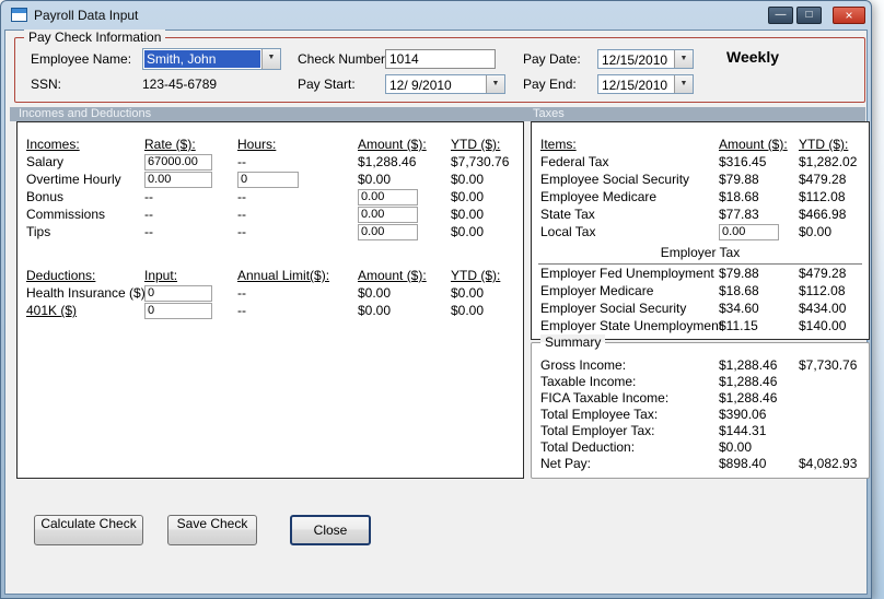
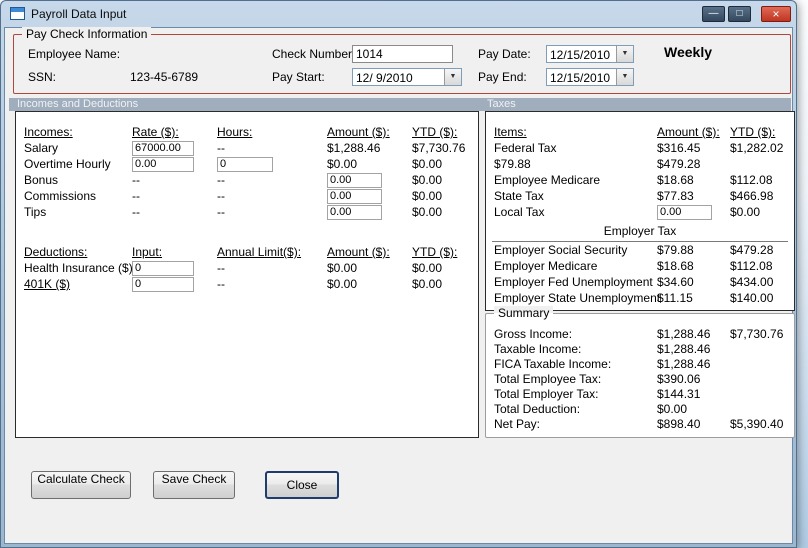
  Payroll Data Input
  —
  □
  ×
  Pay Check Information
  Employee Name:
- Smith, John
  Check Number
  1014
  Pay Date:
  12/15/2010
  Weekly
  SSN:
  123-45-6789
  Pay Start:
  12/ 9/2010
  Pay End:
  12/15/2010
  Incomes and Deductions
  Taxes
  Incomes:
  Rate ($):
  Hours:
  Amount ($):
  YTD ($):
  Salary
  67000.00
  --
  $1,288.46
  $7,730.76
  Overtime Hourly
  0.00
  0
  $0.00
  $0.00
  Bonus
  --
  --
  0.00
  $0.00
  Commissions
  --
  --
  0.00
  $0.00
  Tips
  --
  --
  0.00
  $0.00
  Deductions:
  Input:
  Annual Limit($):
  Amount ($):
  YTD ($):
  Health Insurance ($)
  0
  --
  $0.00
  $0.00
  401K ($)
  0
  --
  $0.00
  $0.00
  Items:
  Amount ($):
  YTD ($):
  Federal Tax
  $316.45
  $1,282.02
- Employee Social Security
  $79.88
  $479.28
  Employee Medicare
  $18.68
  $112.08
  State Tax
  $77.83
  $466.98
  Local Tax
  0.00
  $0.00
  Employer Tax
- Employer Fed Unemployment
+ Employer Social Security
  $79.88
  $479.28
  Employer Medicare
  $18.68
  $112.08
- Employer Social Security
+ Employer Fed Unemployment
  $34.60
  $434.00
  Employer State Unemploymen
  $11.15
  $140.00
  Summary
  Gross Income:
  $1,288.46
  $7,730.76
  Taxable Income:
  $1,288.46
  FICA Taxable Income:
  $1,288.46
  Total Employee Tax:
  $390.06
  Total Employer Tax:
  $144.31
  Total Deduction:
  $0.00
  Net Pay:
  $898.40
- $4,082.93
+ $5,390.40
  Calculate Check
  Save Check
  Close
